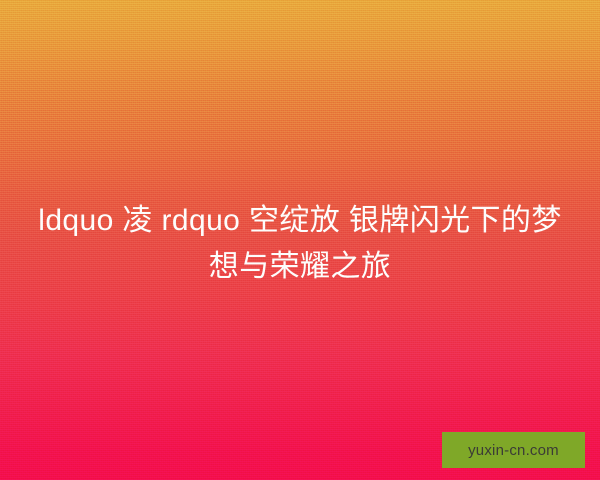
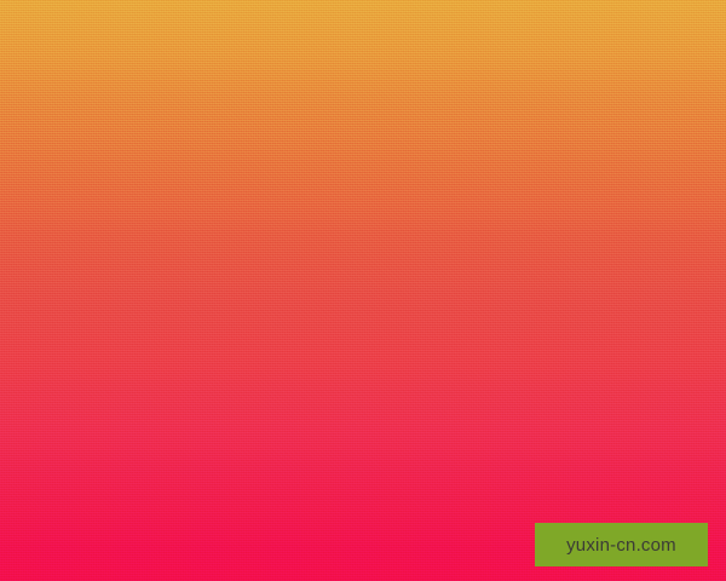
- ldquo 凌 rdquo 空绽放 银牌闪光下的梦想与荣耀之旅
  yuxin-cn.com
